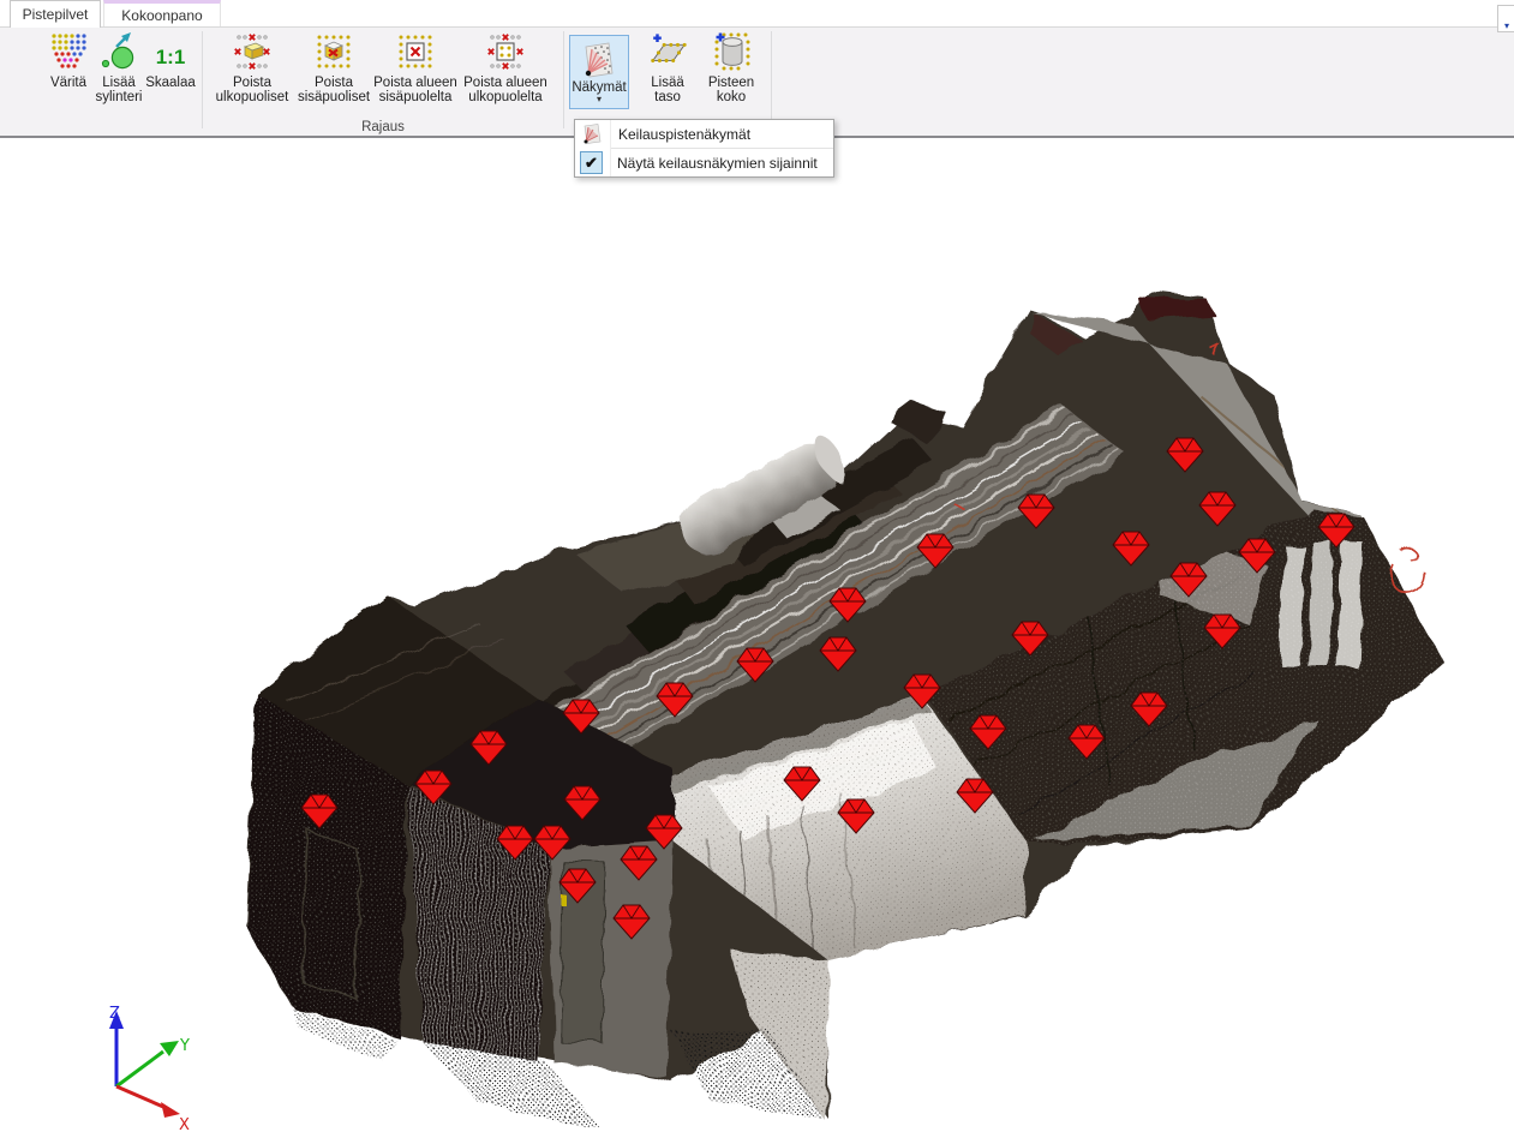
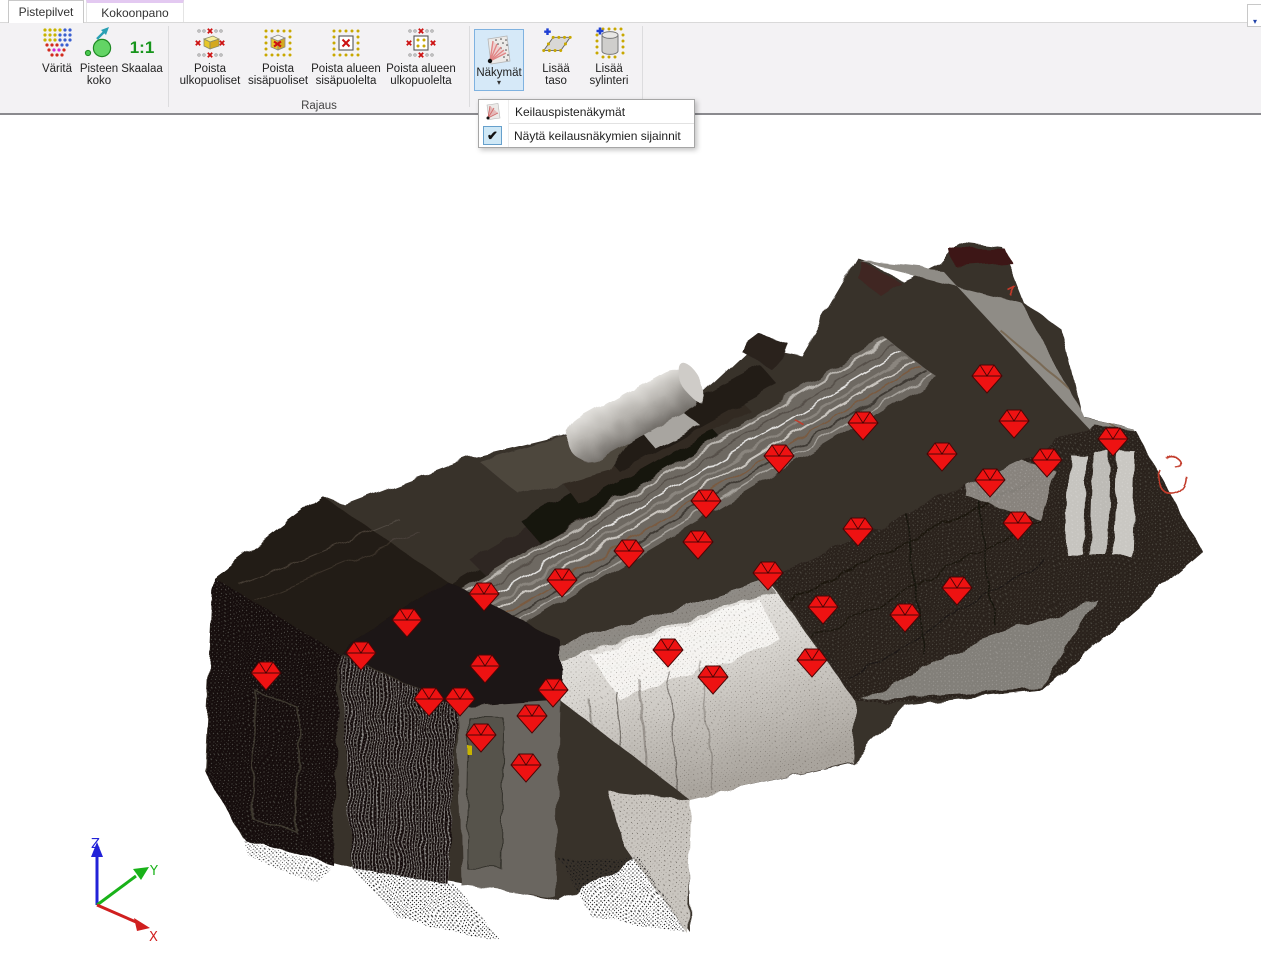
  Pistepilvet
  Kokoonpano
  ▾
  Väritä
- Lisää sylinteri
+ Pisteen koko
  1:1
  Skaalaa
  Poista ulkopuoliset
  Poista sisäpuoliset
  Poista alueen sisäpuolelta
  Poista alueen ulkopuolelta
  Rajaus
  Näkymät
  ▾
  Lisää taso
- Pisteen koko
+ Lisää sylinteri
  Keilauspistenäkymät
  ✔
  Näytä keilausnäkymien sijainnit
  Z
  Y
  X
